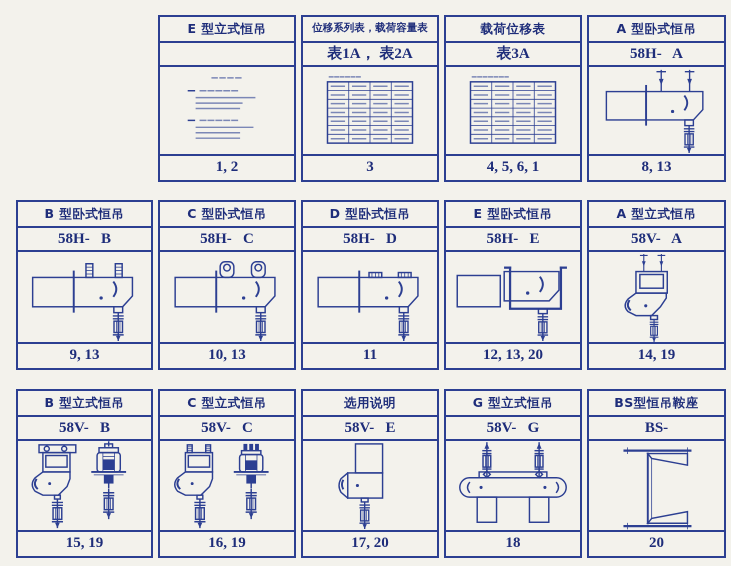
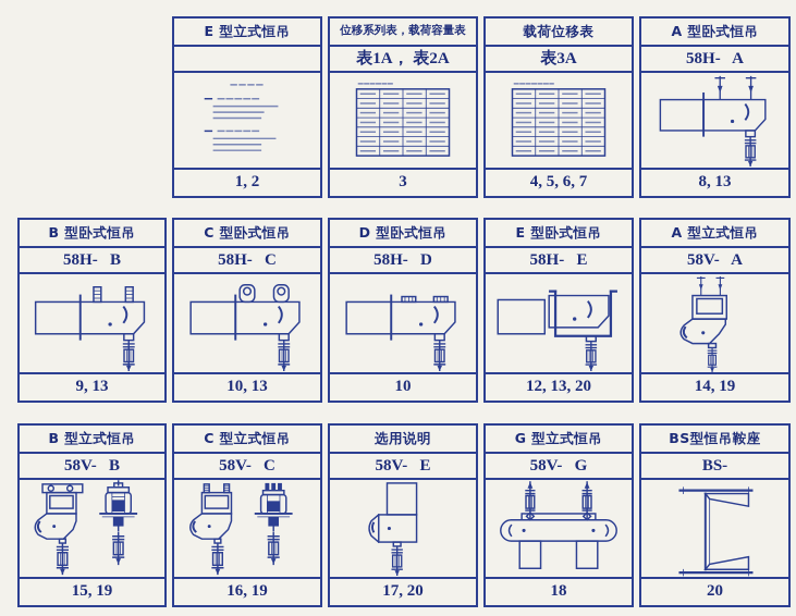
  E 型立式恒吊
  1, 2
  位移系列表，载荷容量表
  表1A， 表2A
  3
  载荷位移表
  表3A
- 4, 5, 6, 1
+ 4, 5, 6, 7
  A 型卧式恒吊
  58H- A
  8, 13
  B 型卧式恒吊
  58H- B
  9, 13
  C 型卧式恒吊
  58H- C
  10, 13
  D 型卧式恒吊
  58H- D
- 11
+ 10
  E 型卧式恒吊
  58H- E
  12, 13, 20
  A 型立式恒吊
  58V- A
  14, 19
  B 型立式恒吊
  58V- B
  15, 19
  C 型立式恒吊
  58V- C
  16, 19
  选用说明
  58V- E
  17, 20
  G 型立式恒吊
  58V- G
  18
  BS型恒吊鞍座
  BS-
  20
